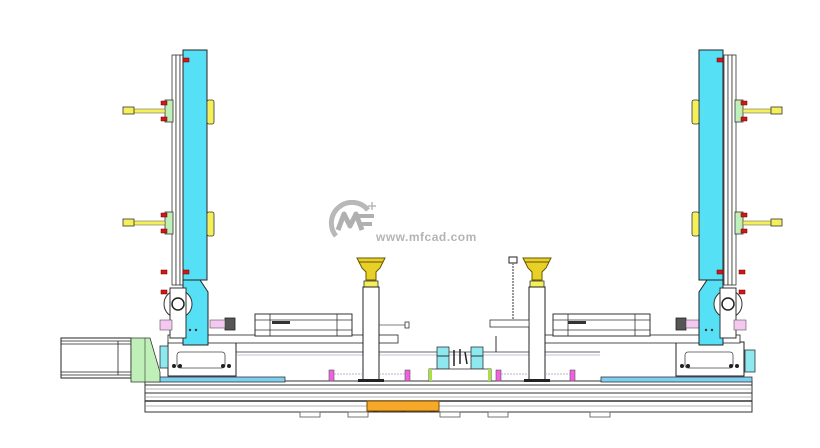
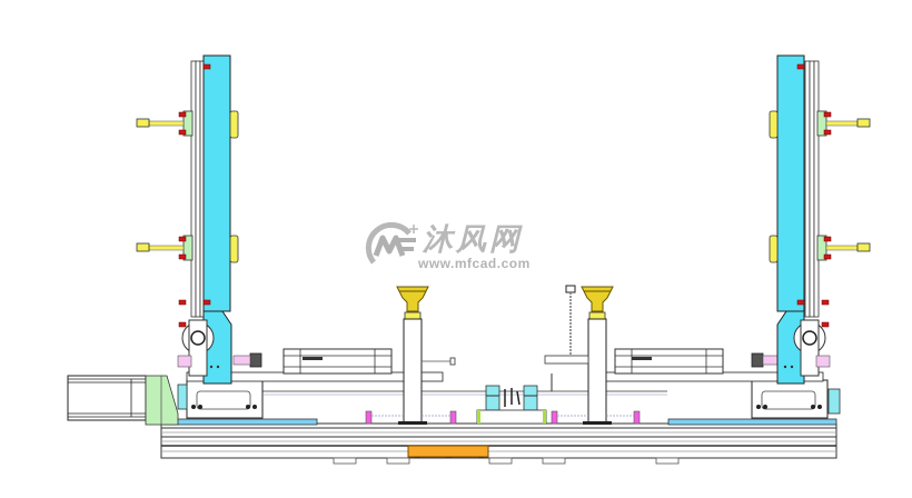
+ 沐风网
  www.mfcad.com
